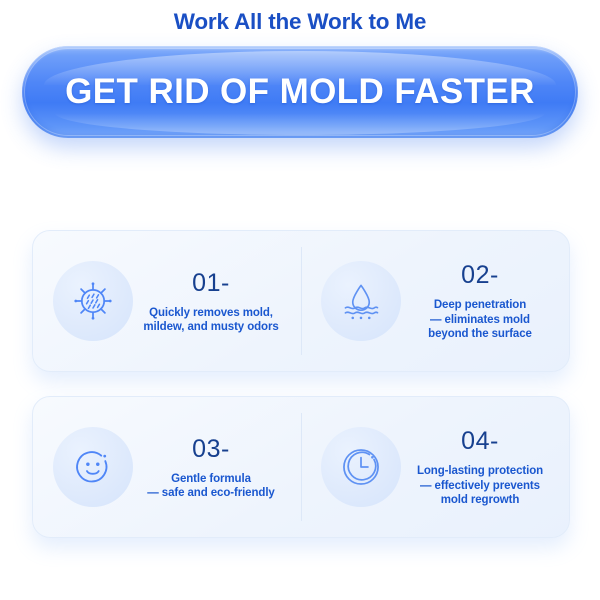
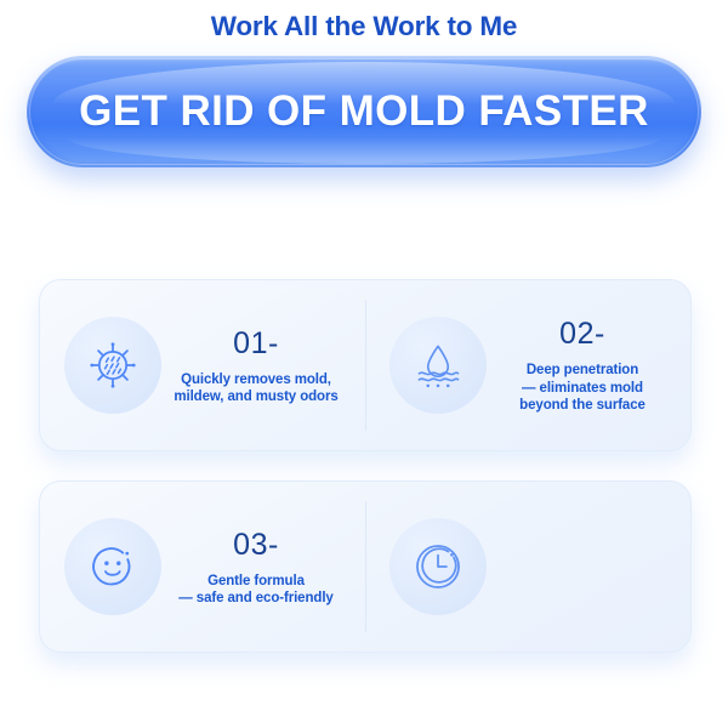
  Work All the Work to Me
  GET RID OF MOLD FASTER
  01-
  Quickly removes mold,
  mildew, and musty odors
  02-
  Deep penetration
  — eliminates mold
  beyond the surface
  03-
  Gentle formula
  — safe and eco-friendly
- 04-
- Long-lasting protection
- — effectively prevents
- mold regrowth
